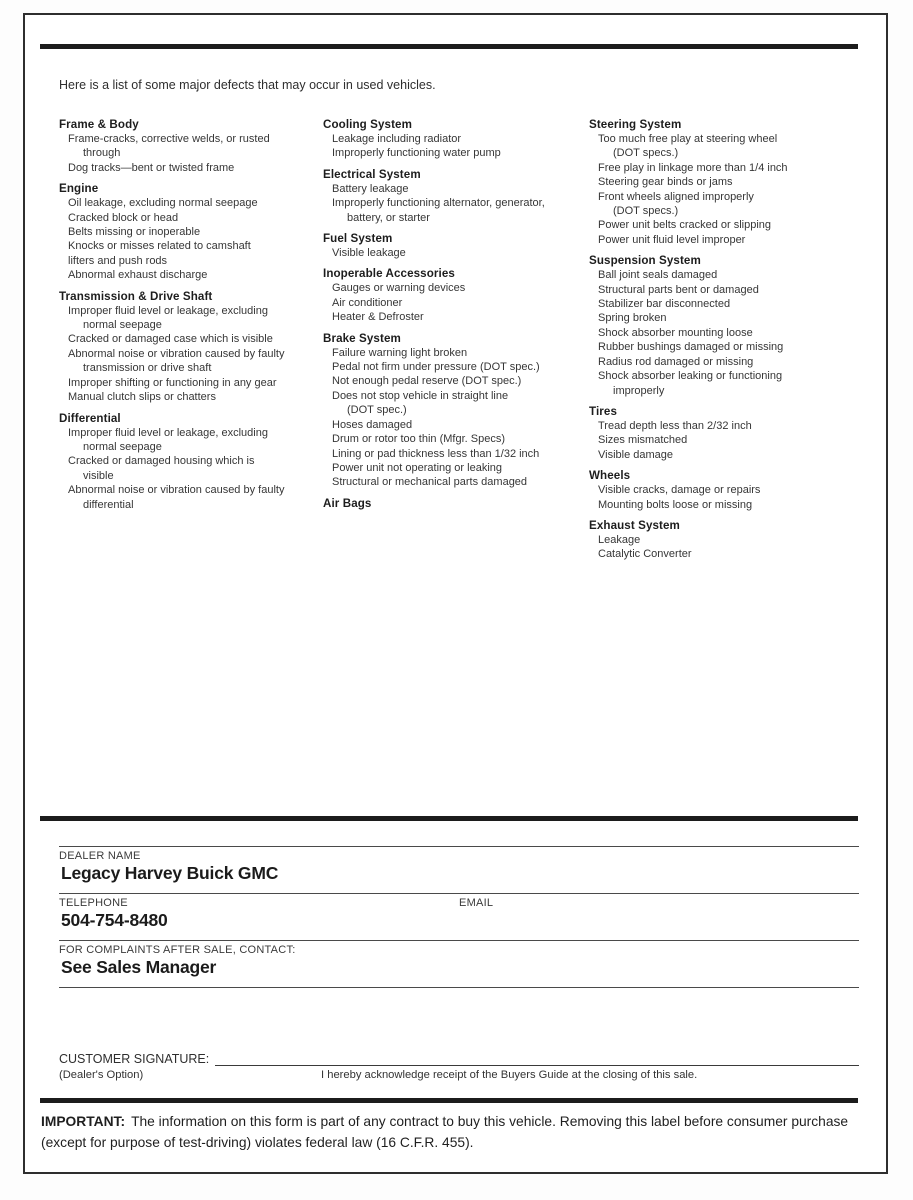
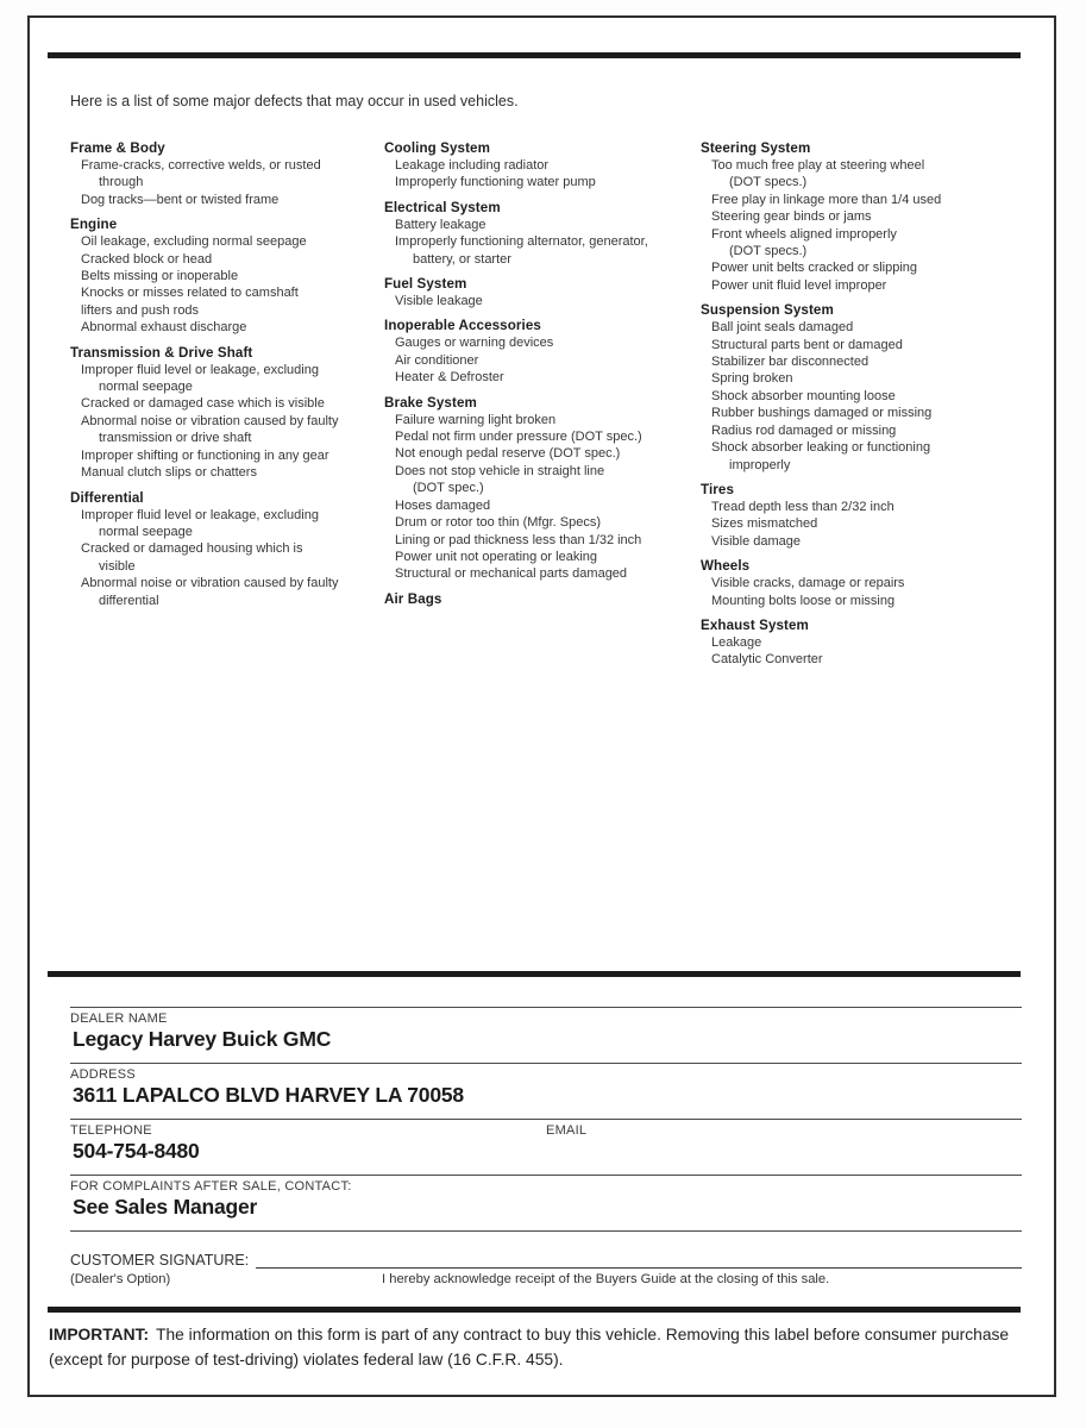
  Here is a list of some major defects that may occur in used vehicles.
  Frame & Body
  Frame-cracks, corrective welds, or rusted
  through
  Dog tracks—bent or twisted frame
  Engine
  Oil leakage, excluding normal seepage
  Cracked block or head
  Belts missing or inoperable
  Knocks or misses related to camshaft
  lifters and push rods
  Abnormal exhaust discharge
  Transmission & Drive Shaft
  Improper fluid level or leakage, excluding
  normal seepage
  Cracked or damaged case which is visible
  Abnormal noise or vibration caused by faulty
  transmission or drive shaft
  Improper shifting or functioning in any gear
  Manual clutch slips or chatters
  Differential
  Improper fluid level or leakage, excluding
  normal seepage
  Cracked or damaged housing which is
  visible
  Abnormal noise or vibration caused by faulty
  differential
  Cooling System
  Leakage including radiator
  Improperly functioning water pump
  Electrical System
  Battery leakage
  Improperly functioning alternator, generator,
  battery, or starter
  Fuel System
  Visible leakage
  Inoperable Accessories
  Gauges or warning devices
  Air conditioner
  Heater & Defroster
  Brake System
  Failure warning light broken
  Pedal not firm under pressure (DOT spec.)
  Not enough pedal reserve (DOT spec.)
  Does not stop vehicle in straight line
  (DOT spec.)
  Hoses damaged
  Drum or rotor too thin (Mfgr. Specs)
  Lining or pad thickness less than 1/32 inch
  Power unit not operating or leaking
  Structural or mechanical parts damaged
  Air Bags
  Steering System
  Too much free play at steering wheel
  (DOT specs.)
- Free play in linkage more than 1/4 inch
+ Free play in linkage more than 1/4 used
  Steering gear binds or jams
  Front wheels aligned improperly
  (DOT specs.)
  Power unit belts cracked or slipping
  Power unit fluid level improper
  Suspension System
  Ball joint seals damaged
  Structural parts bent or damaged
  Stabilizer bar disconnected
  Spring broken
  Shock absorber mounting loose
  Rubber bushings damaged or missing
  Radius rod damaged or missing
  Shock absorber leaking or functioning
  improperly
  Tires
  Tread depth less than 2/32 inch
  Sizes mismatched
  Visible damage
  Wheels
  Visible cracks, damage or repairs
  Mounting bolts loose or missing
  Exhaust System
  Leakage
  Catalytic Converter
  DEALER NAME
  Legacy Harvey Buick GMC
+ ADDRESS
+ 3611 LAPALCO BLVD HARVEY LA 70058
  TELEPHONE
  504-754-8480
  EMAIL
  FOR COMPLAINTS AFTER SALE, CONTACT:
  See Sales Manager
  CUSTOMER SIGNATURE:
  (Dealer's Option)
  I hereby acknowledge receipt of the Buyers Guide at the closing of this sale.
  IMPORTANT: The information on this form is part of any contract to buy this vehicle. Removing this label before consumer purchase (except for purpose of test-driving) violates federal law (16 C.F.R. 455).
